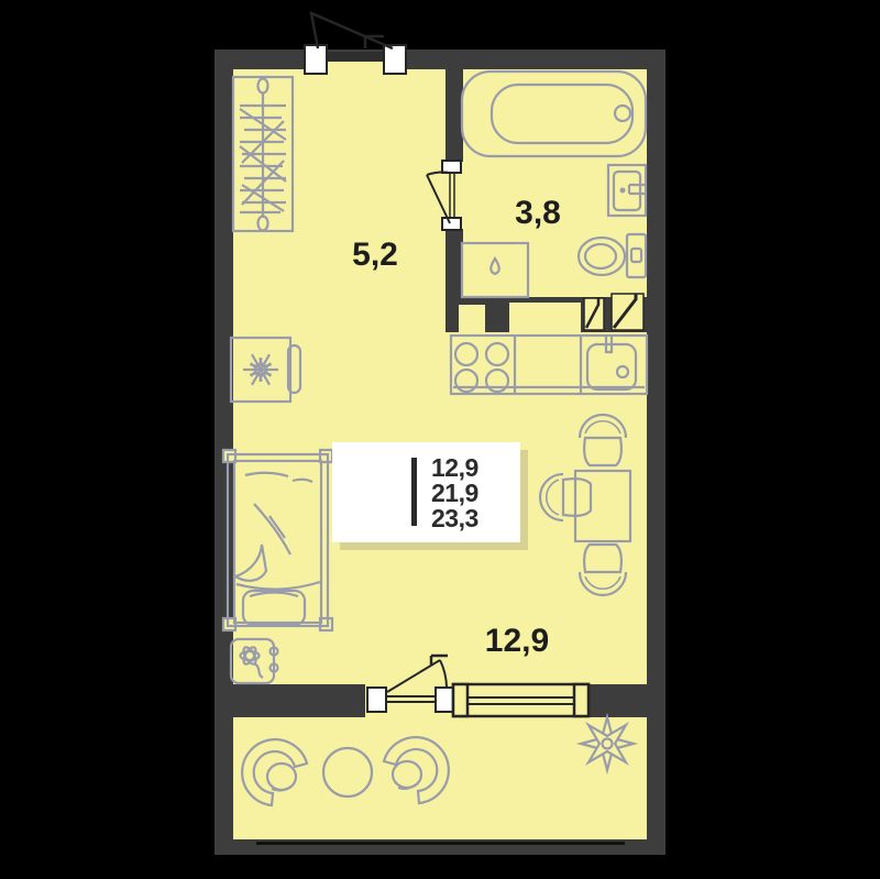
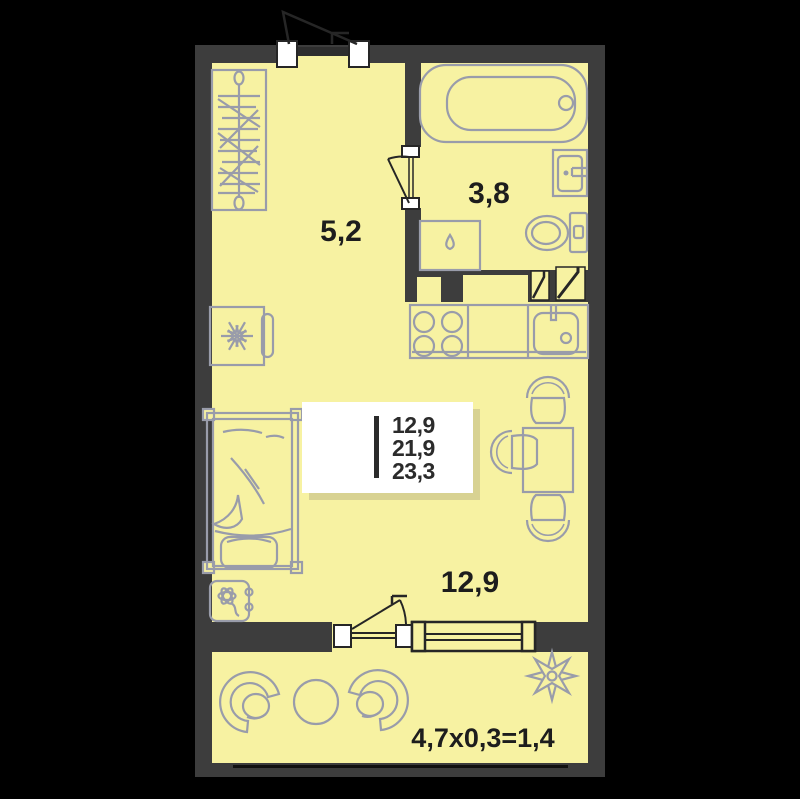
  5,2
  3,8
  12,9
+ 4,7x0,3=1,4
  12,9
  21,9
  23,3
